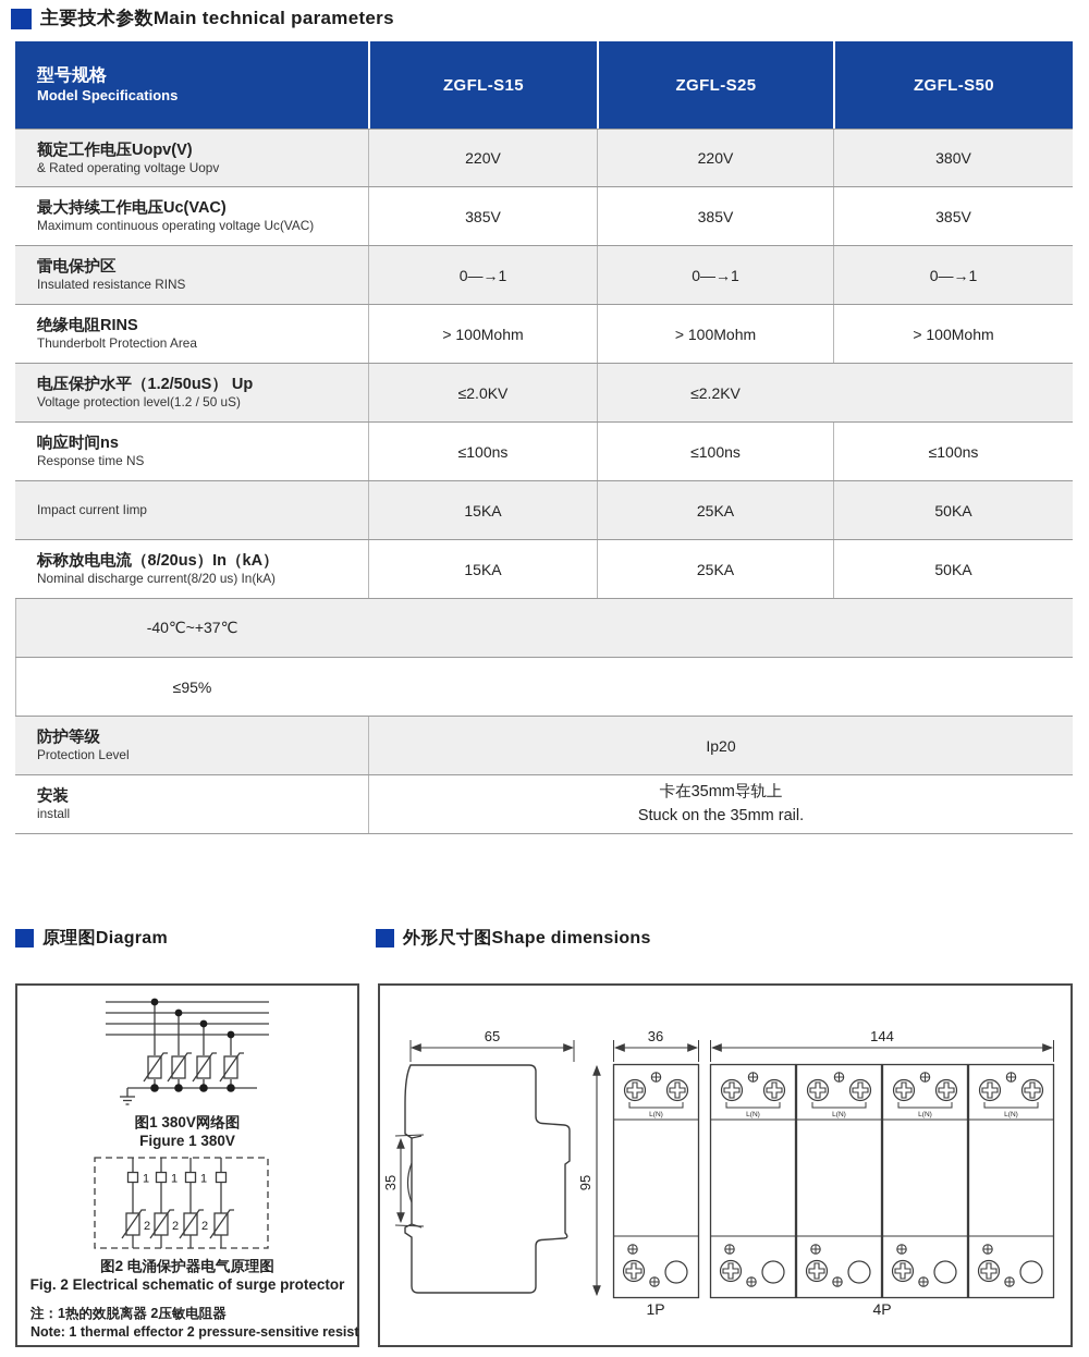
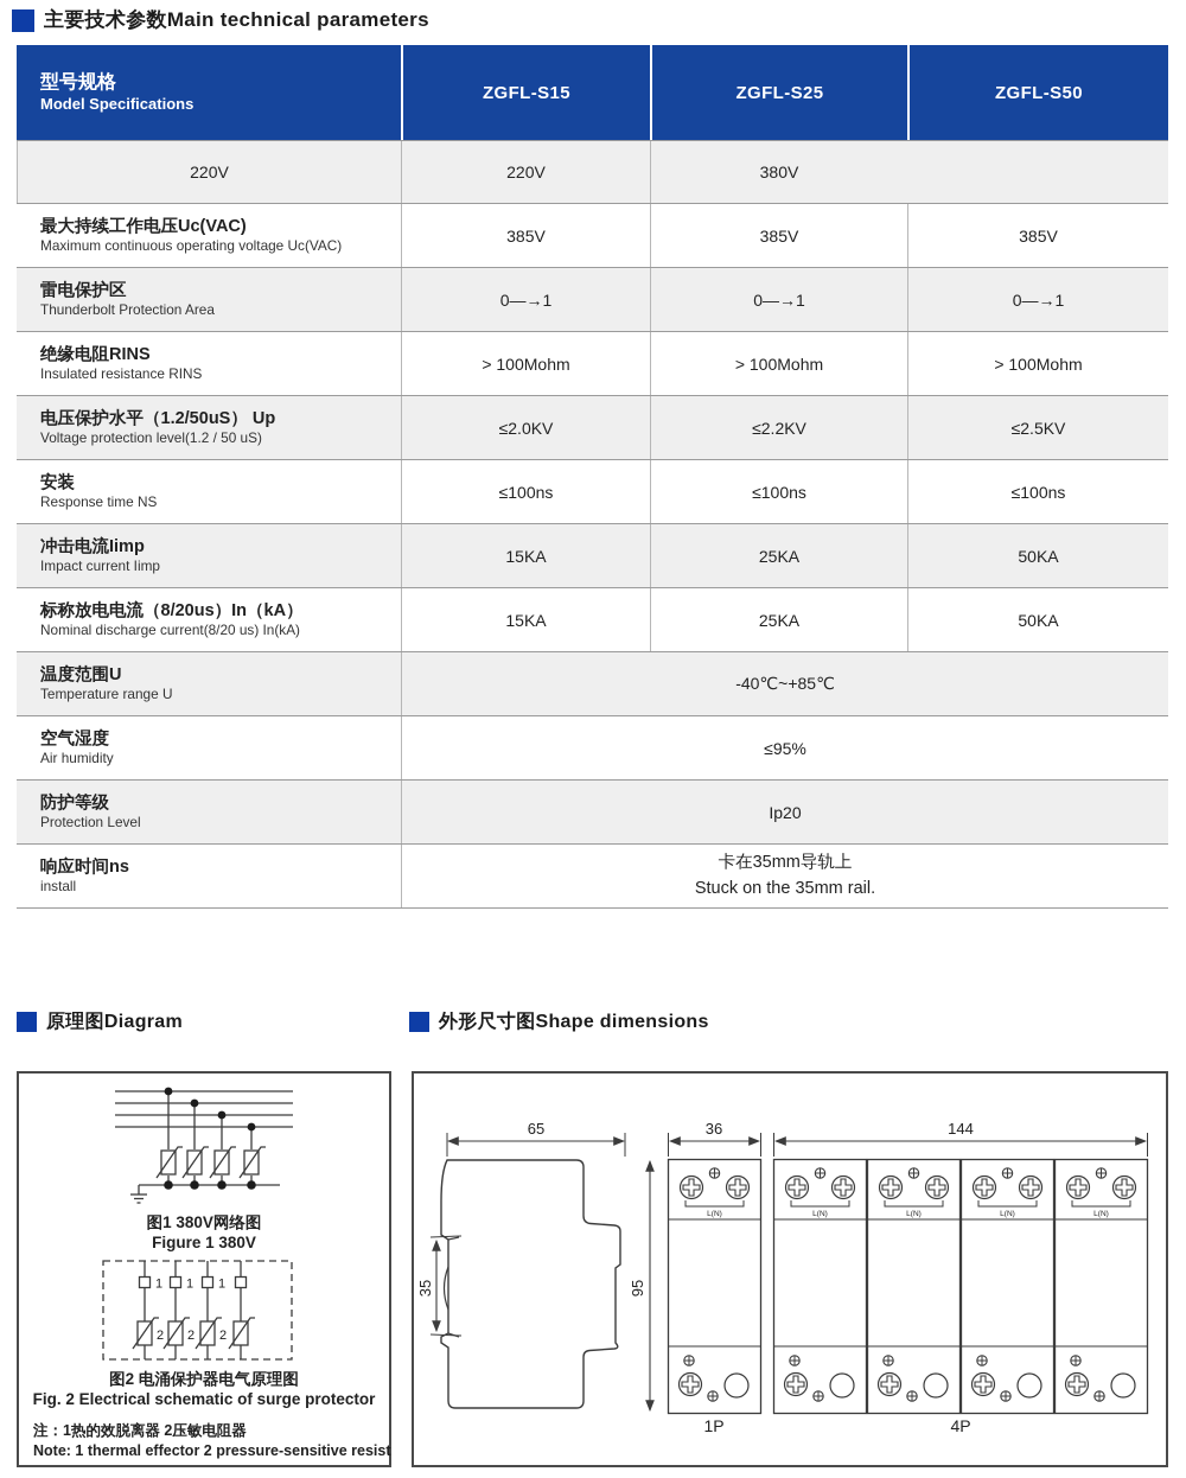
  主要技术参数Main technical parameters
  型号规格
  Model Specifications
  ZGFL-S15
  ZGFL-S25
  ZGFL-S50
- 额定工作电压Uopv(V)
- & Rated operating voltage Uopv
  220V
  220V
  380V
  最大持续工作电压Uc(VAC)
  Maximum continuous operating voltage Uc(VAC)
  385V
  385V
  385V
  雷电保护区
- Insulated resistance RINS
+ Thunderbolt Protection Area
  0—→1
  0—→1
  0—→1
  绝缘电阻RINS
- Thunderbolt Protection Area
+ Insulated resistance RINS
  > 100Mohm
  > 100Mohm
  > 100Mohm
  电压保护水平（1.2/50uS） Up
  Voltage protection level(1.2 / 50 uS)
  ≤2.0KV
  ≤2.2KV
+ ≤2.5KV
- 响应时间ns
+ 安装
  Response time NS
  ≤100ns
  ≤100ns
  ≤100ns
+ 冲击电流Iimp
  Impact current Iimp
  15KA
  25KA
  50KA
  标称放电电流（8/20us）In（kA）
  Nominal discharge current(8/20 us) In(kA)
  15KA
  25KA
  50KA
+ 温度范围U
+ Temperature range U
- -40℃~+37℃
+ -40℃~+85℃
+ 空气湿度
+ Air humidity
  ≤95%
  防护等级
  Protection Level
  Ip20
- 安装
+ 响应时间ns
  install
  卡在35mm导轨上
  Stuck on the 35mm rail.
  原理图Diagram
  外形尺寸图Shape dimensions
  图1 380V网络图
  Figure 1 380V
  1
  1
  1
  2
  2
  2
  图2 电涌保护器电气原理图
  Fig. 2 Electrical schematic of surge protector
  注：1热的效脱离器 2压敏电阻器
  Note: 1 thermal effector 2 pressure-sensitive resist
  65
  36
  1P
  144
  4P
